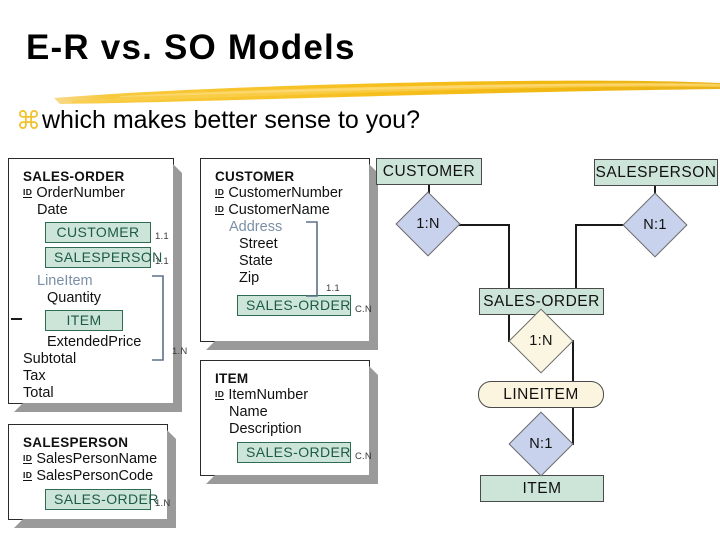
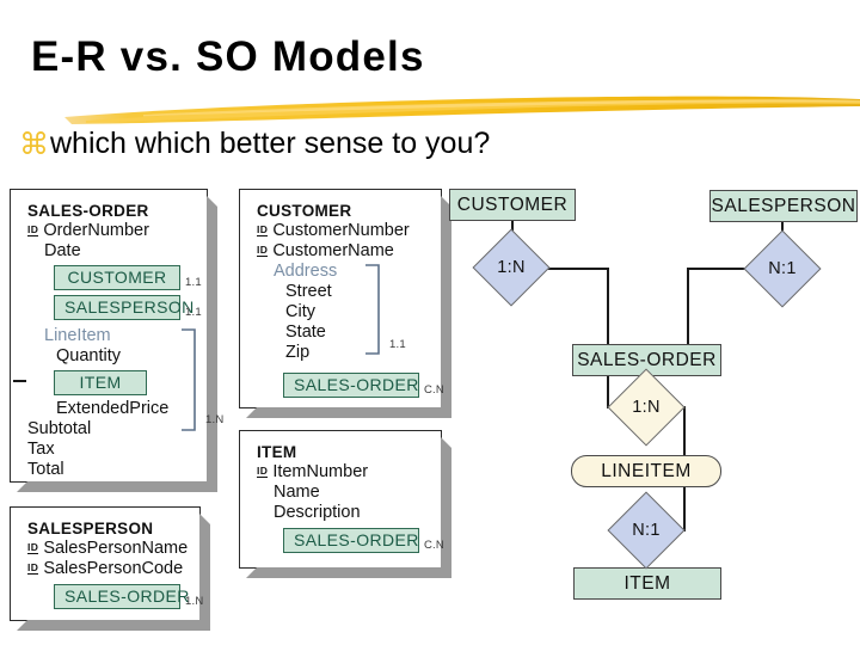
  E-R vs. SO Models
  ⌘
- which makes better sense to you?
+ which which better sense to you?
  SALES-ORDER
  ID
  OrderNumber
  Date
  CUSTOMER
  1.1
  SALESPERSON
  1.1
  LineItem
  Quantity
  ITEM
  ExtendedPrice
  1.N
  Subtotal
  Tax
  Total
  SALESPERSON
  ID
  SalesPersonName
  ID
  SalesPersonCode
  SALES-ORDER
  1.N
  CUSTOMER
  ID
  CustomerNumber
  ID
  CustomerName
  Address
  Street
+ City
  State
  Zip
  1.1
  SALES-ORDER
  C.N
  ITEM
  ID
  ItemNumber
  Name
  Description
  SALES-ORDER
  C.N
  CUSTOMER
  SALESPERSON
  SALES-ORDER
  LINEITEM
  ITEM
  1:N
  N:1
  1:N
  N:1
